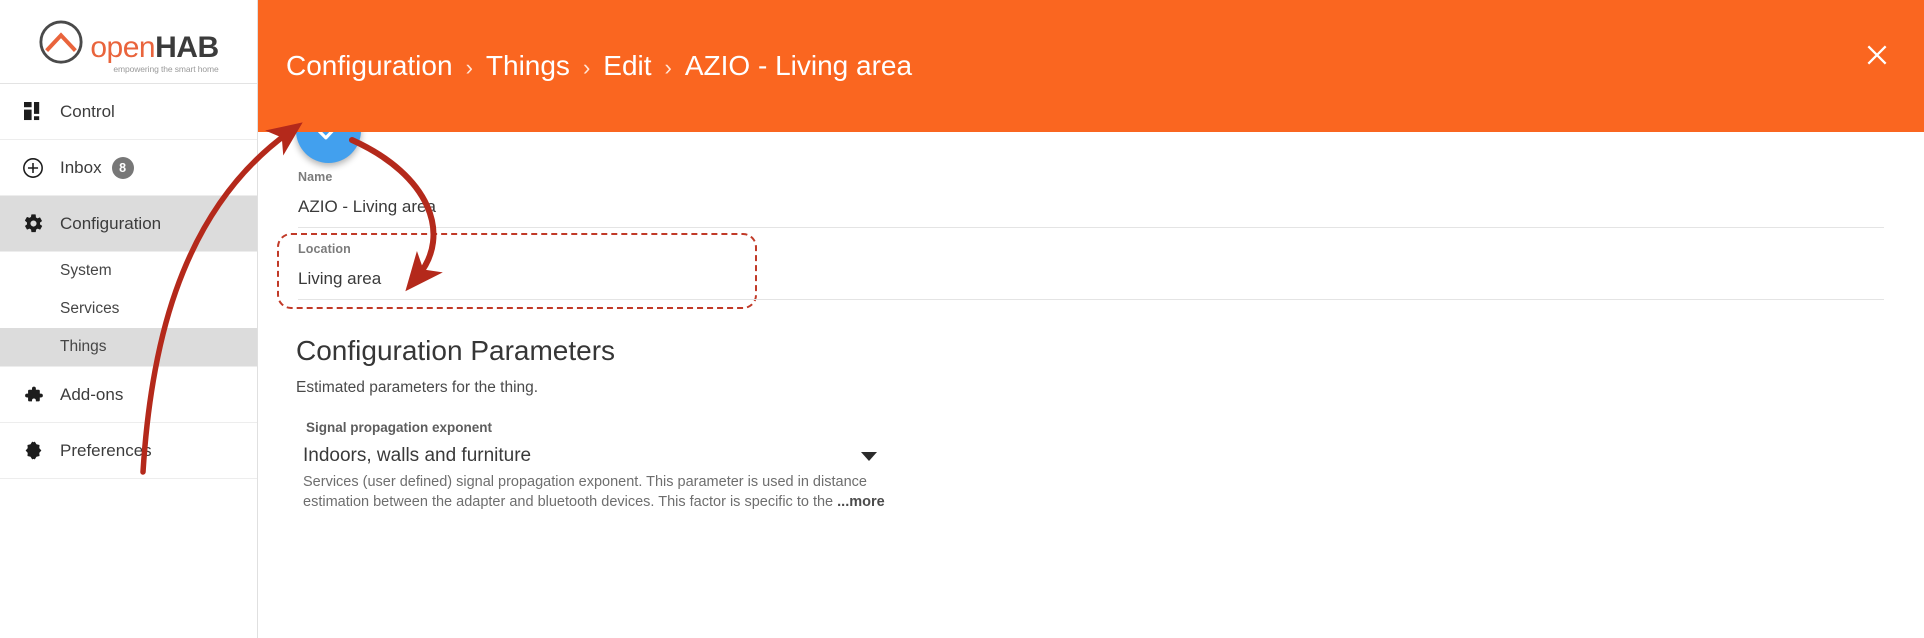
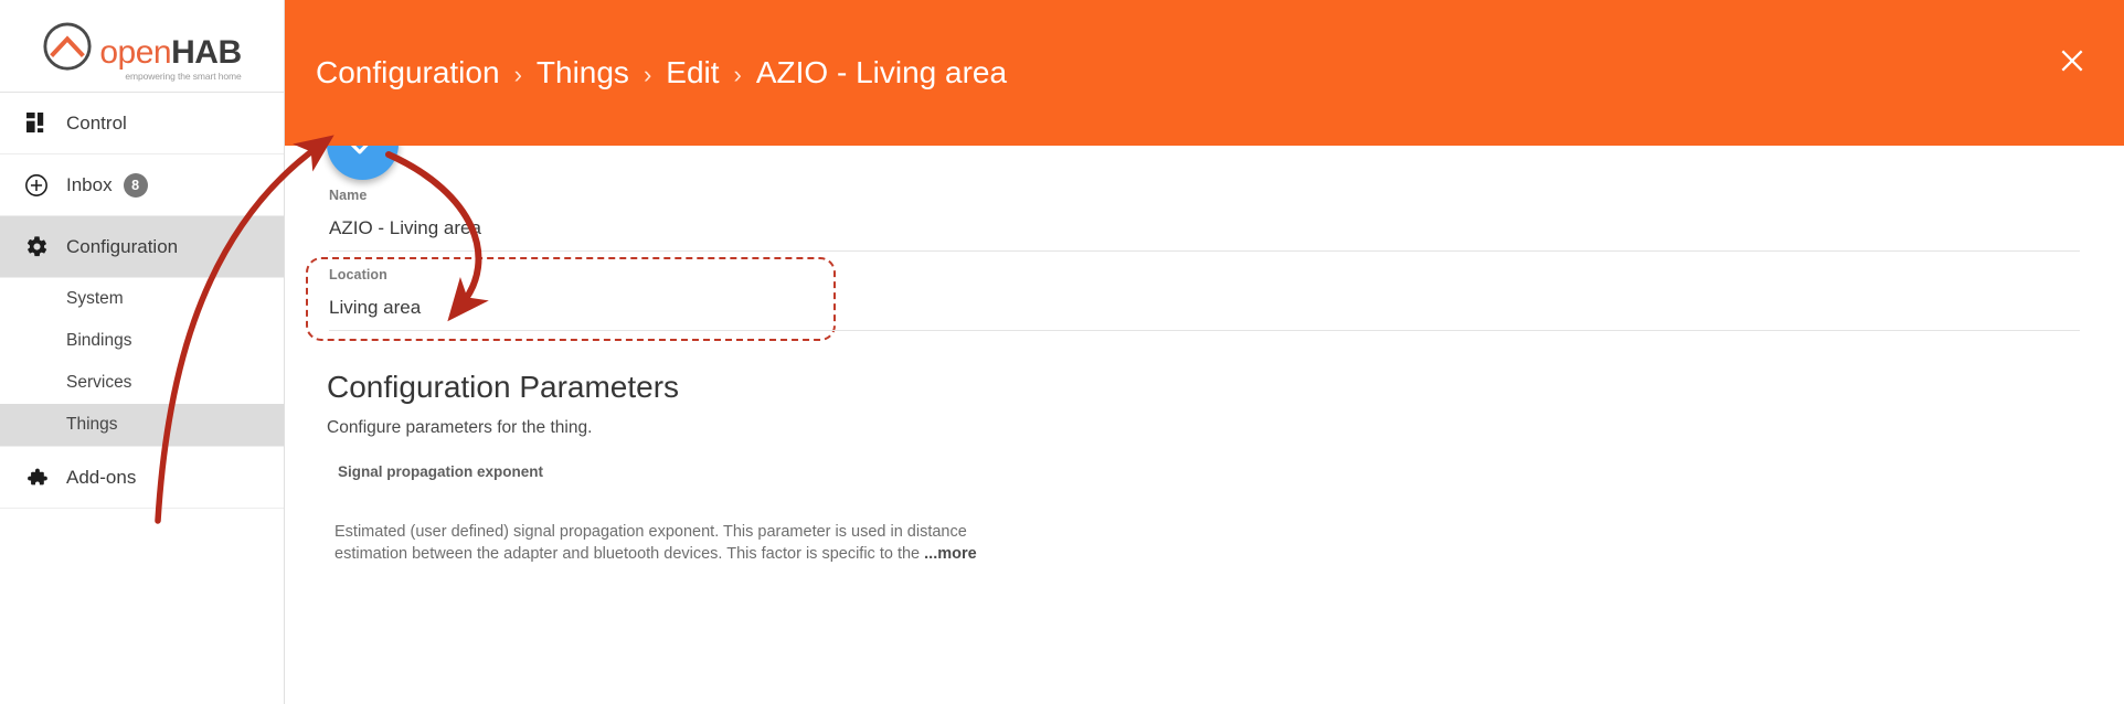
  openHAB
  empowering the smart home
  Control
  Inbox
  8
  Configuration
  System
+ Bindings
  Services
  Things
  Add-ons
- Preferences
  Configuration
  ›
  Things
  ›
  Edit
  ›
  AZIO - Living area
  Name
  AZIO - Living area
  Location
  Living area
  Configuration Parameters
- Estimated parameters for the thing.
+ Configure parameters for the thing.
  Signal propagation exponent
- Indoors, walls and furniture
- Services (user defined) signal propagation exponent. This parameter is used in distance estimation between the adapter and bluetooth devices. This factor is specific to the ...more
+ Estimated (user defined) signal propagation exponent. This parameter is used in distance estimation between the adapter and bluetooth devices. This factor is specific to the ...more
